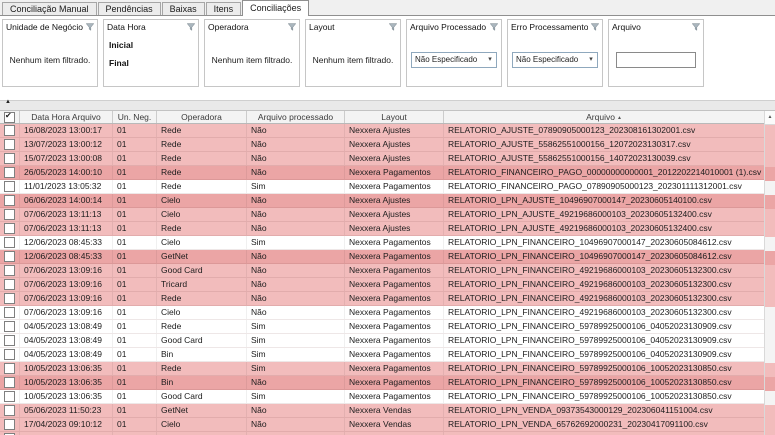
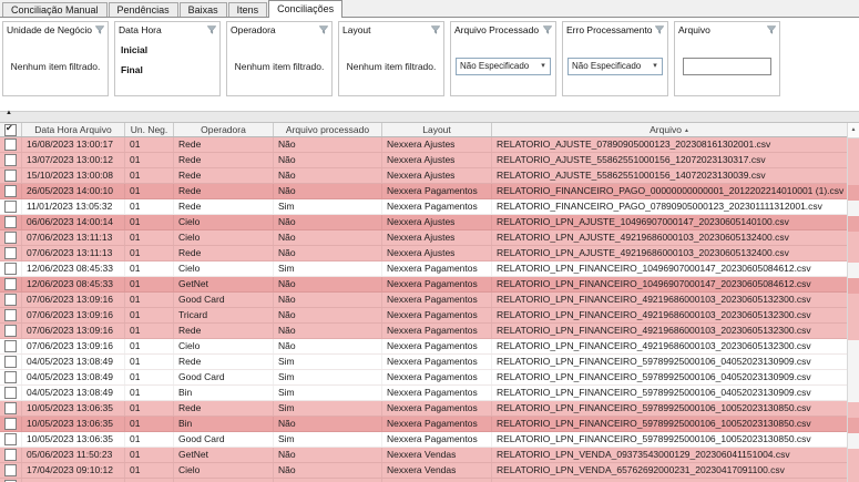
  Conciliação Manual
  Pendências
  Baixas
  Itens
  Conciliações
  Unidade de Negócio
  Nenhum item filtrado.
  Data Hora
  Inicial
  Final
  Operadora
  Nenhum item filtrado.
  Layout
  Nenhum item filtrado.
  Arquivo Processado
  Não Especificado
  Erro Processamento
  Não Especificado
  Arquivo
  Data Hora Arquivo
  Un. Neg.
  Operadora
  Arquivo processado
  Layout
  Arquivo
  16/08/2023 13:00:17
  01
  Rede
  Não
  Nexxera Ajustes
  RELATORIO_AJUSTE_07890905000123_202308161302001.csv
  13/07/2023 13:00:12
  01
  Rede
  Não
  Nexxera Ajustes
  RELATORIO_AJUSTE_55862551000156_12072023130317.csv
- 15/07/2023 13:00:08
+ 15/10/2023 13:00:08
  01
  Rede
  Não
  Nexxera Ajustes
  RELATORIO_AJUSTE_55862551000156_14072023130039.csv
  26/05/2023 14:00:10
  01
  Rede
  Não
  Nexxera Pagamentos
  RELATORIO_FINANCEIRO_PAGO_00000000000001_2012202214010001 (1).csv
  11/01/2023 13:05:32
  01
  Rede
  Sim
  Nexxera Pagamentos
  RELATORIO_FINANCEIRO_PAGO_07890905000123_202301111312001.csv
  06/06/2023 14:00:14
  01
  Cielo
  Não
  Nexxera Ajustes
  RELATORIO_LPN_AJUSTE_10496907000147_20230605140100.csv
  07/06/2023 13:11:13
  01
  Cielo
  Não
  Nexxera Ajustes
  RELATORIO_LPN_AJUSTE_49219686000103_20230605132400.csv
  07/06/2023 13:11:13
  01
  Rede
  Não
  Nexxera Ajustes
  RELATORIO_LPN_AJUSTE_49219686000103_20230605132400.csv
  12/06/2023 08:45:33
  01
  Cielo
  Sim
  Nexxera Pagamentos
  RELATORIO_LPN_FINANCEIRO_10496907000147_20230605084612.csv
  12/06/2023 08:45:33
  01
  GetNet
  Não
  Nexxera Pagamentos
  RELATORIO_LPN_FINANCEIRO_10496907000147_20230605084612.csv
  07/06/2023 13:09:16
  01
  Good Card
  Não
  Nexxera Pagamentos
  RELATORIO_LPN_FINANCEIRO_49219686000103_20230605132300.csv
  07/06/2023 13:09:16
  01
  Tricard
  Não
  Nexxera Pagamentos
  RELATORIO_LPN_FINANCEIRO_49219686000103_20230605132300.csv
  07/06/2023 13:09:16
  01
  Rede
  Não
  Nexxera Pagamentos
  RELATORIO_LPN_FINANCEIRO_49219686000103_20230605132300.csv
  07/06/2023 13:09:16
  01
  Cielo
  Não
  Nexxera Pagamentos
  RELATORIO_LPN_FINANCEIRO_49219686000103_20230605132300.csv
  04/05/2023 13:08:49
  01
  Rede
  Sim
  Nexxera Pagamentos
  RELATORIO_LPN_FINANCEIRO_59789925000106_04052023130909.csv
  04/05/2023 13:08:49
  01
  Good Card
  Sim
  Nexxera Pagamentos
  RELATORIO_LPN_FINANCEIRO_59789925000106_04052023130909.csv
  04/05/2023 13:08:49
  01
  Bin
  Sim
  Nexxera Pagamentos
  RELATORIO_LPN_FINANCEIRO_59789925000106_04052023130909.csv
  10/05/2023 13:06:35
  01
  Rede
  Sim
  Nexxera Pagamentos
  RELATORIO_LPN_FINANCEIRO_59789925000106_10052023130850.csv
  10/05/2023 13:06:35
  01
  Bin
  Não
  Nexxera Pagamentos
  RELATORIO_LPN_FINANCEIRO_59789925000106_10052023130850.csv
  10/05/2023 13:06:35
  01
  Good Card
  Sim
  Nexxera Pagamentos
  RELATORIO_LPN_FINANCEIRO_59789925000106_10052023130850.csv
  05/06/2023 11:50:23
  01
  GetNet
  Não
  Nexxera Vendas
  RELATORIO_LPN_VENDA_09373543000129_202306041151004.csv
  17/04/2023 09:10:12
  01
  Cielo
  Não
  Nexxera Vendas
  RELATORIO_LPN_VENDA_65762692000231_20230417091100.csv
